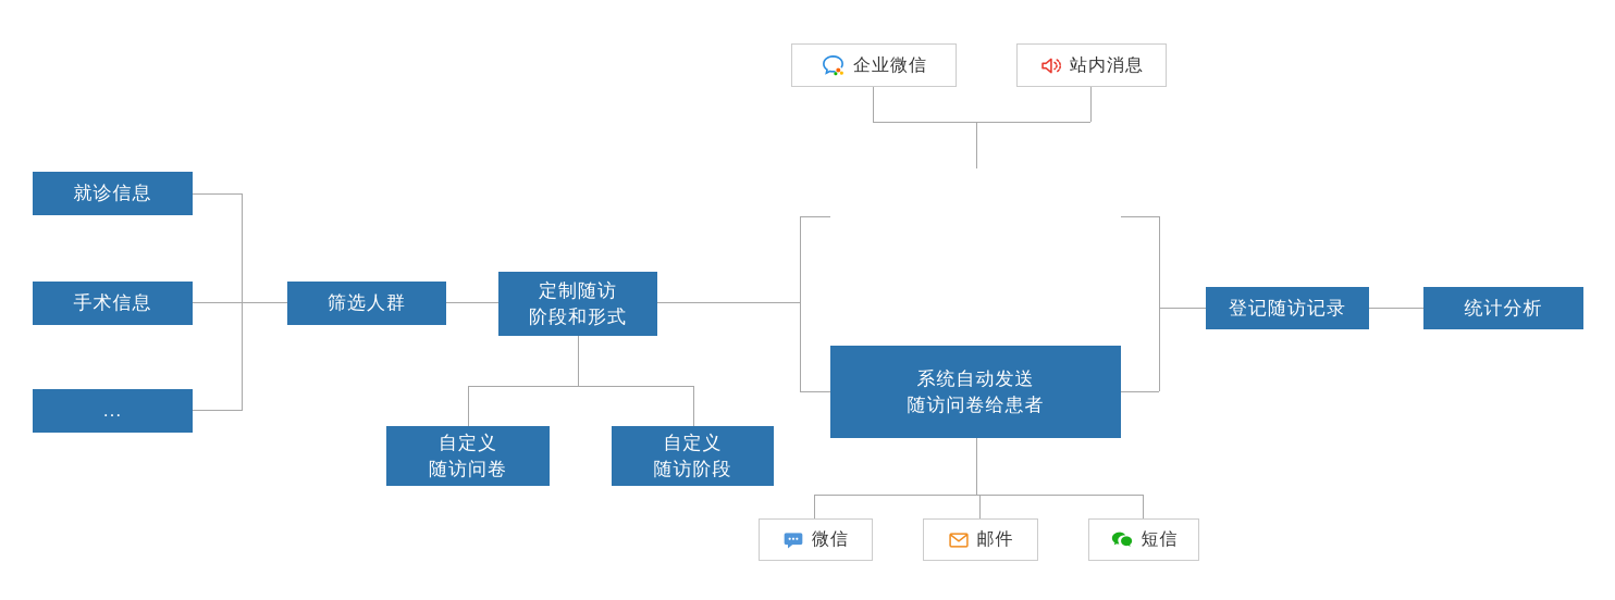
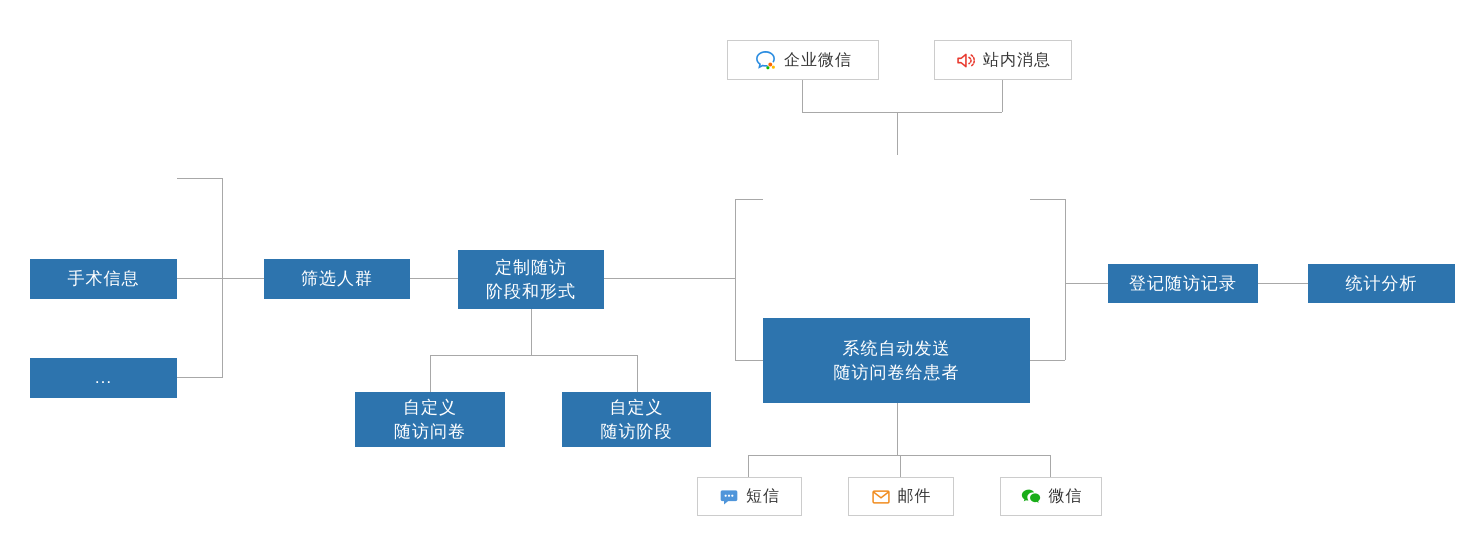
- 就诊信息
  手术信息
  ...
  筛选人群
  定制随访
  阶段和形式
  自定义
  随访问卷
  自定义
  随访阶段
  系统自动发送
  随访问卷给患者
  登记随访记录
  统计分析
  企业微信
  站内消息
- 微信
+ 短信
  邮件
- 短信
+ 微信
